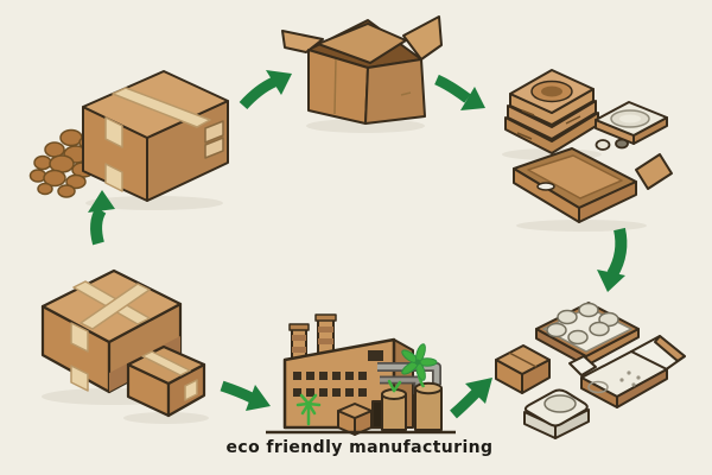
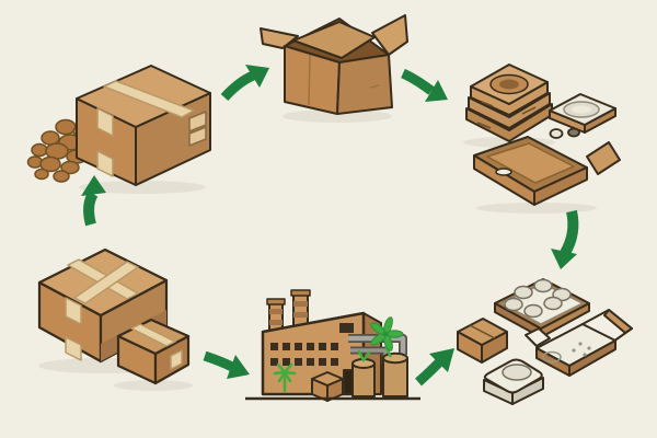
- eco friendly manufacturing
